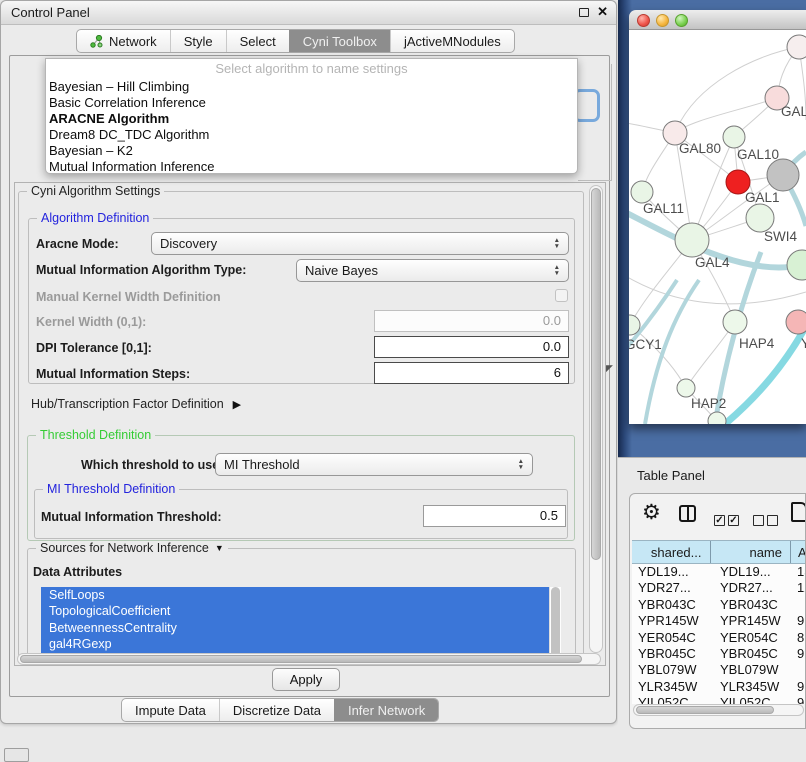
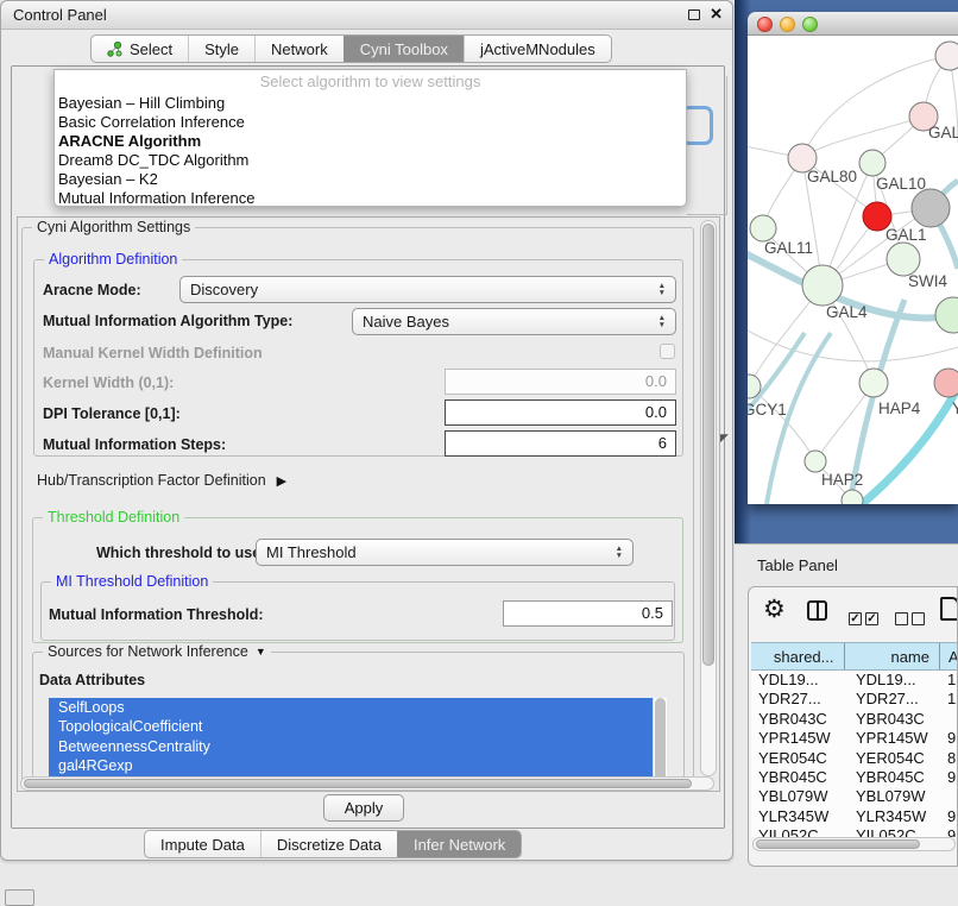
  Control Panel
  ✕
- Network
+ Select
  Style
- Select
+ Network
  Cyni Toolbox
  jActiveMNodules
  Cyni Algorithm Settings
  Algorithm Definition
  Aracne Mode:
  Discovery
  Mutual Information Algorithm Type:
  Naive Bayes
  Manual Kernel Width Definition
  Kernel Width (0,1):
  0.0
  DPI Tolerance [0,1]:
  0.0
  Mutual Information Steps:
  6
  Hub/Transcription Factor Definition ▶
  Threshold Definition
  Which threshold to us
  MI Threshold
  MI Threshold Definition
  Mutual Information Threshold:
  0.5
  Sources for Network Inference ▼
  Data Attributes
  SelfLoops
  TopologicalCoefficient
  BetweennessCentrality
  gal4RGexp
  Apply
  Impute Data
  Discretize Data
  Infer Network
- Select algorithm to name settings
+ Select algorithm to view settings
  Bayesian – Hill Climbing
  Basic Correlation Inference
  ARACNE Algorithm
  Dream8 DC_TDC Algorithm
  Bayesian – K2
  Mutual Information Inference
  GAL
  GAL80
  GAL10
  GAL1
  SWI4
  GAL11
  GAL4
  GCY1
  HAP4
  HAP2
  Table Panel
  ⚙
  ✓
  ✓
  shared...
  name
  A
  YDL19...
  YDL19...
  YDR27...
  YDR27...
  YBR043C
  YBR043C
  YPR145W
  YPR145W
  YER054C
  YER054C
  YBR045C
  YBR045C
  YBL079W
  YBL079W
  YLR345W
  YLR345W
  YIL052C
  YIL052C
  9
  ◤
